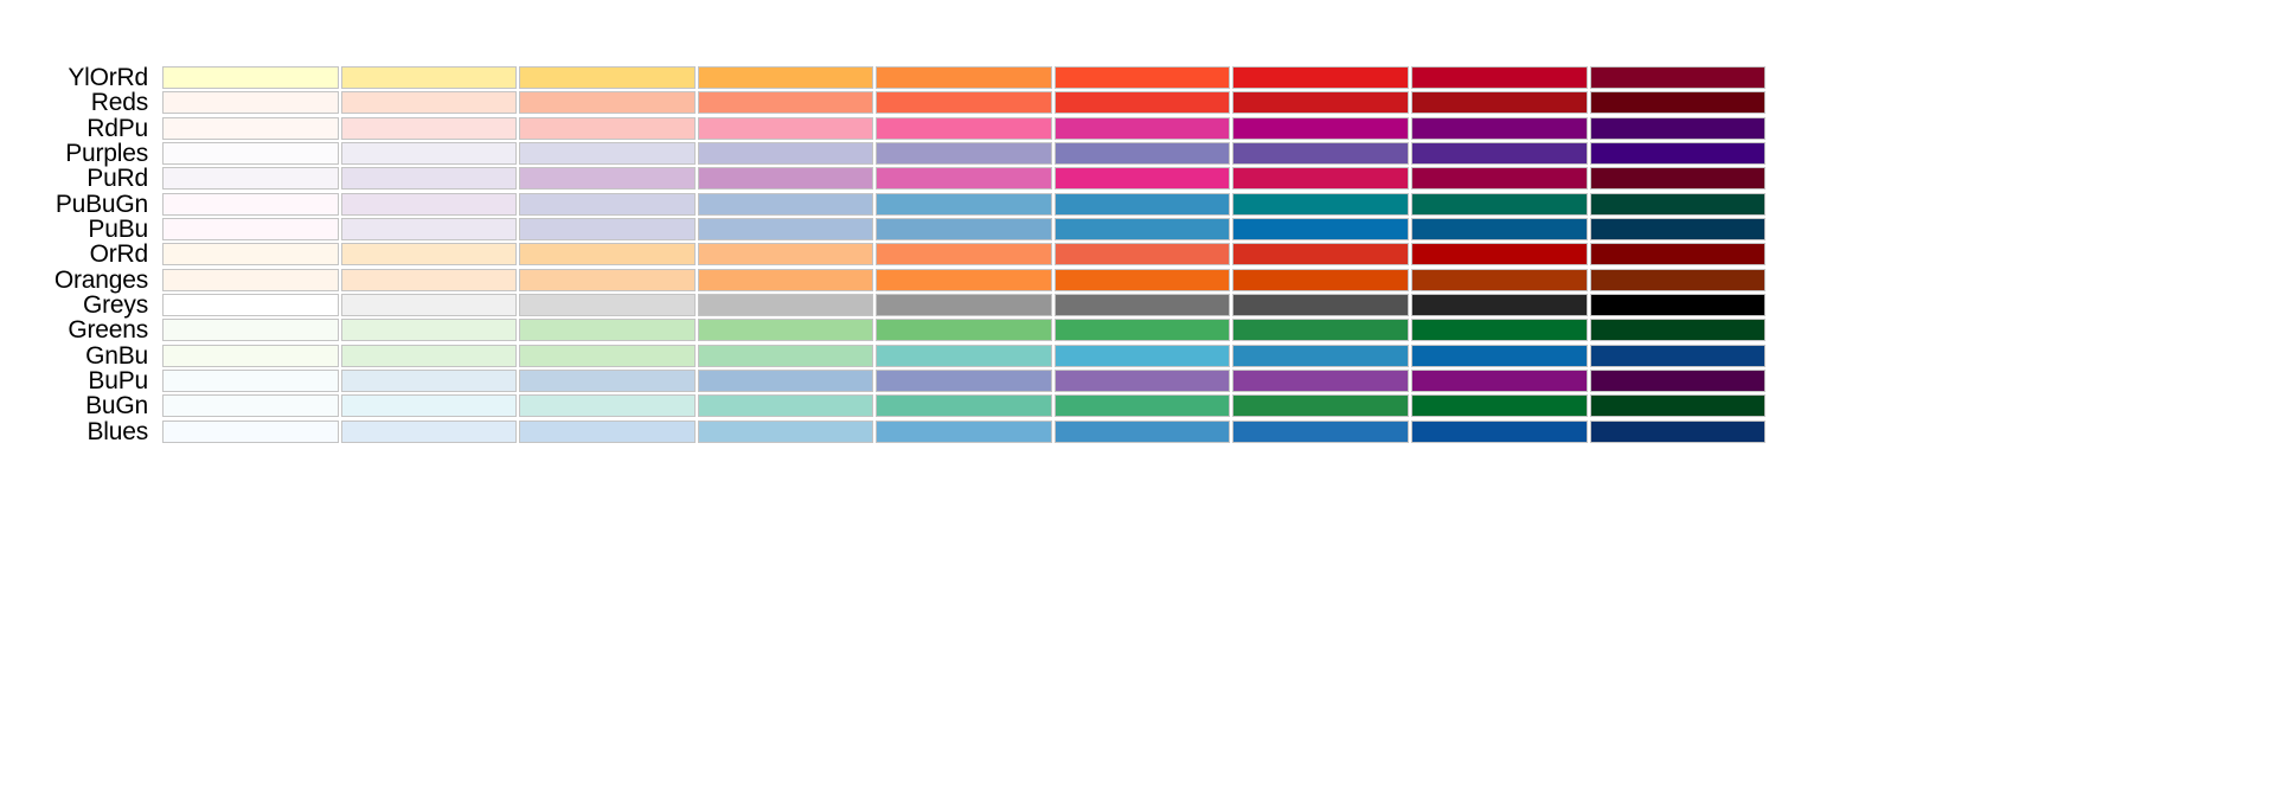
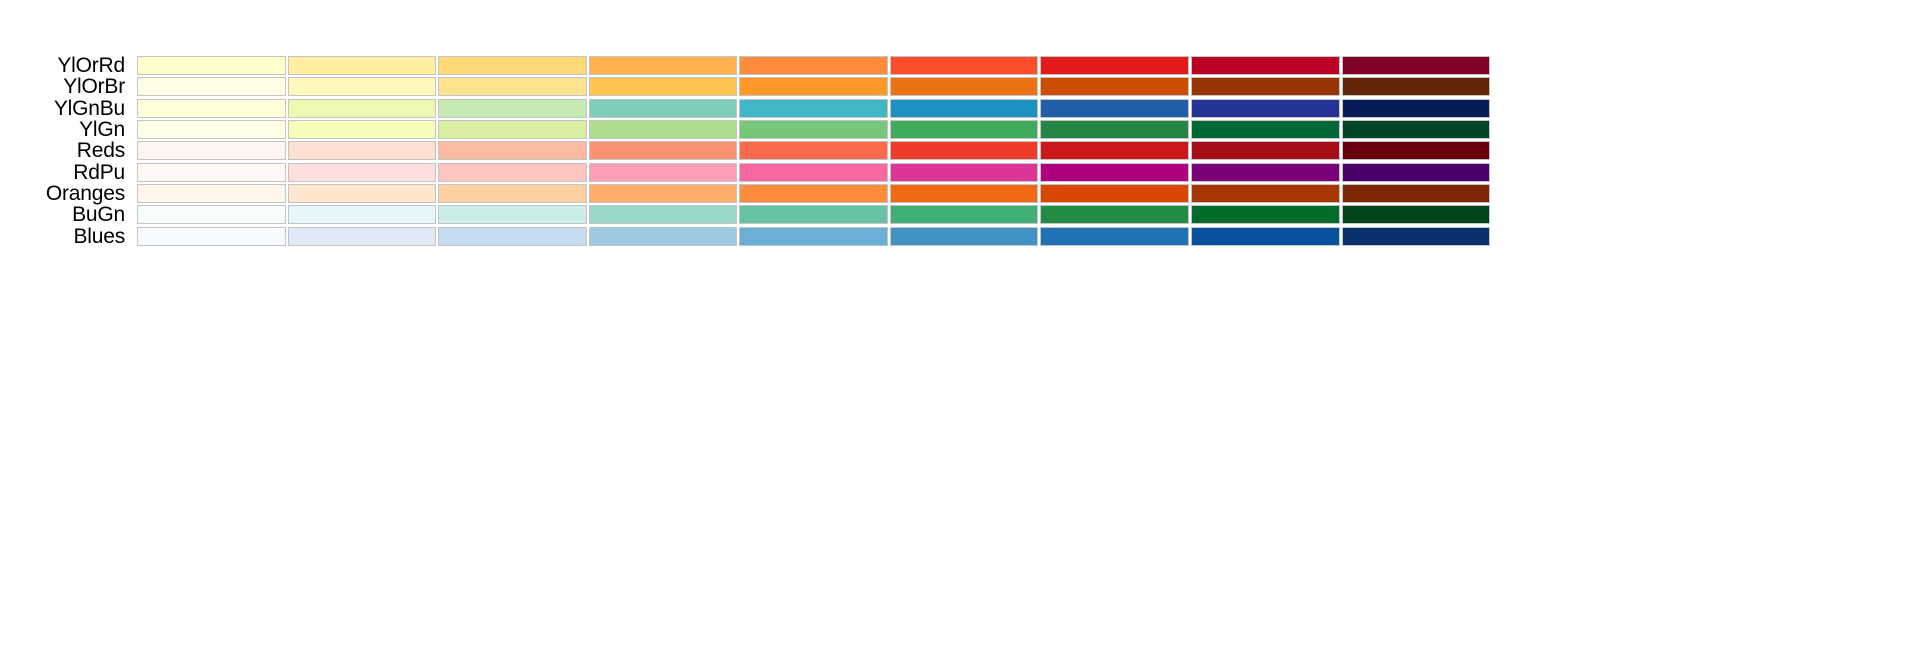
  YlOrRd
+ YlOrBr
+ YlGnBu
+ YlGn
  Reds
  RdPu
- Purples
- PuRd
- PuBuGn
- PuBu
- OrRd
  Oranges
- Greys
- Greens
- GnBu
- BuPu
  BuGn
  Blues
